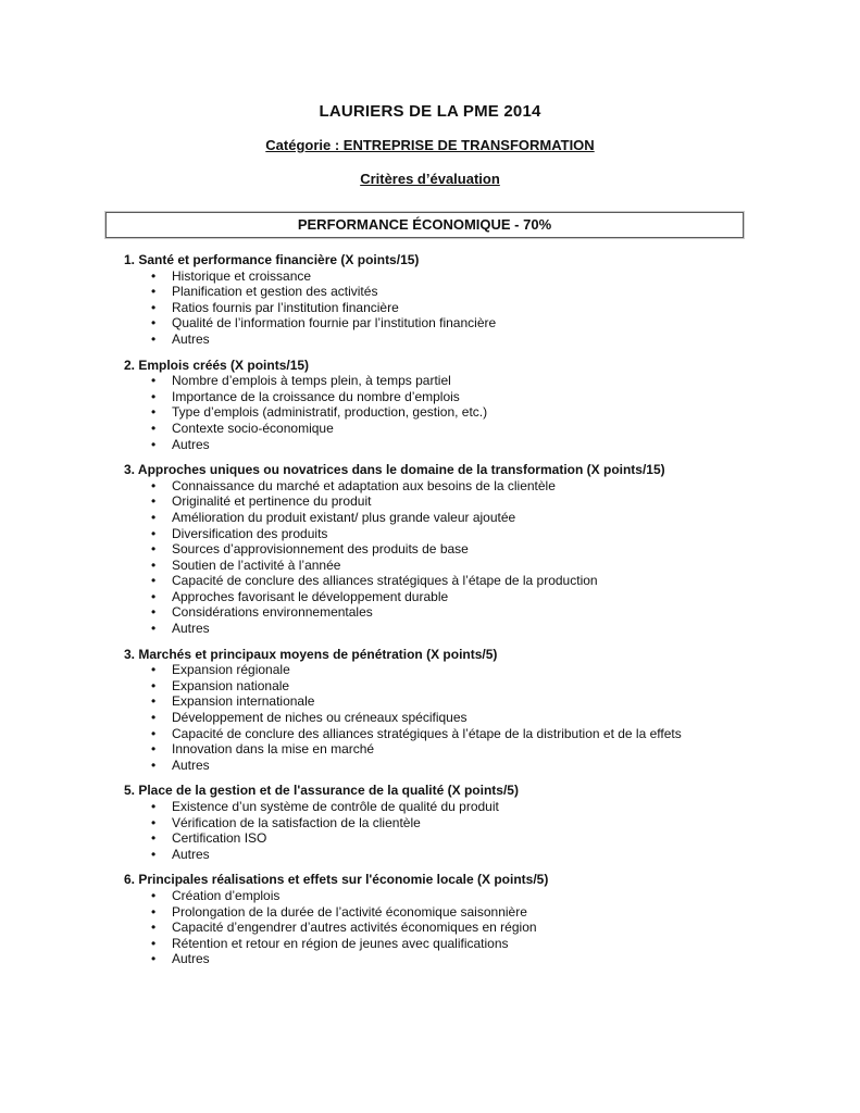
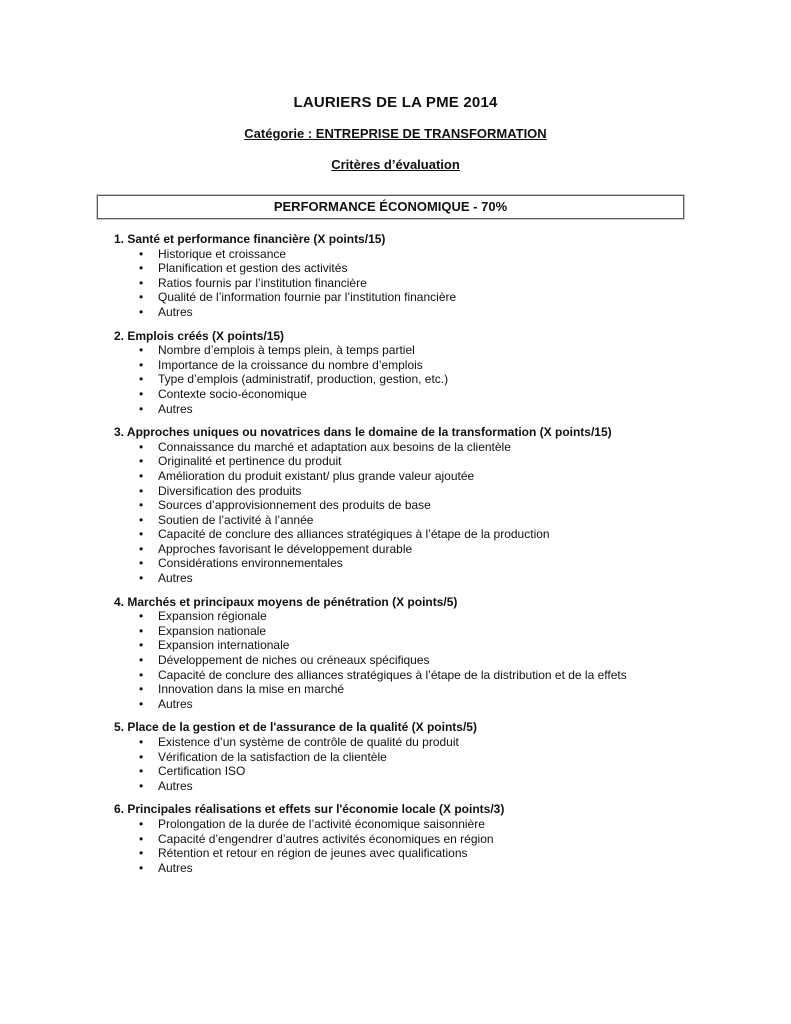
  LAURIERS DE LA PME 2014
  Catégorie : ENTREPRISE DE TRANSFORMATION
  Critères d’évaluation
  PERFORMANCE ÉCONOMIQUE - 70%
  1. Santé et performance financière (X points/15)
  Historique et croissance
  Planification et gestion des activités
  Ratios fournis par l’institution financière
  Qualité de l’information fournie par l’institution financière
  Autres
  2. Emplois créés (X points/15)
  Nombre d’emplois à temps plein, à temps partiel
  Importance de la croissance du nombre d’emplois
  Type d’emplois (administratif, production, gestion, etc.)
  Contexte socio-économique
  Autres
  3. Approches uniques ou novatrices dans le domaine de la transformation (X points/15)
  Connaissance du marché et adaptation aux besoins de la clientèle
  Originalité et pertinence du produit
  Amélioration du produit existant/ plus grande valeur ajoutée
  Diversification des produits
  Sources d’approvisionnement des produits de base
  Soutien de l’activité à l’année
  Capacité de conclure des alliances stratégiques à l’étape de la production
  Approches favorisant le développement durable
  Considérations environnementales
  Autres
- 3. Marchés et principaux moyens de pénétration (X points/5)
+ 4. Marchés et principaux moyens de pénétration (X points/5)
  Expansion régionale
  Expansion nationale
  Expansion internationale
  Développement de niches ou créneaux spécifiques
  Capacité de conclure des alliances stratégiques à l’étape de la distribution et de la effets
  Innovation dans la mise en marché
  Autres
  5. Place de la gestion et de l'assurance de la qualité (X points/5)
  Existence d’un système de contrôle de qualité du produit
  Vérification de la satisfaction de la clientèle
  Certification ISO
  Autres
- 6. Principales réalisations et effets sur l'économie locale (X points/5)
+ 6. Principales réalisations et effets sur l'économie locale (X points/3)
- Création d’emplois
  Prolongation de la durée de l’activité économique saisonnière
  Capacité d’engendrer d’autres activités économiques en région
  Rétention et retour en région de jeunes avec qualifications
  Autres
